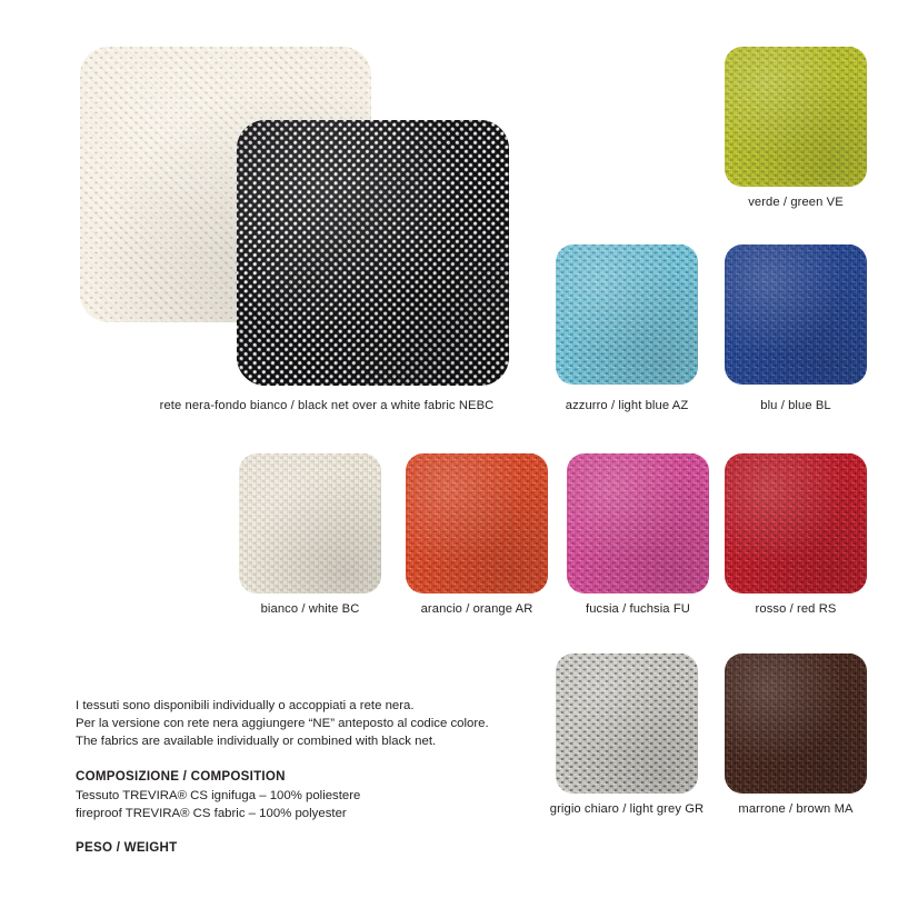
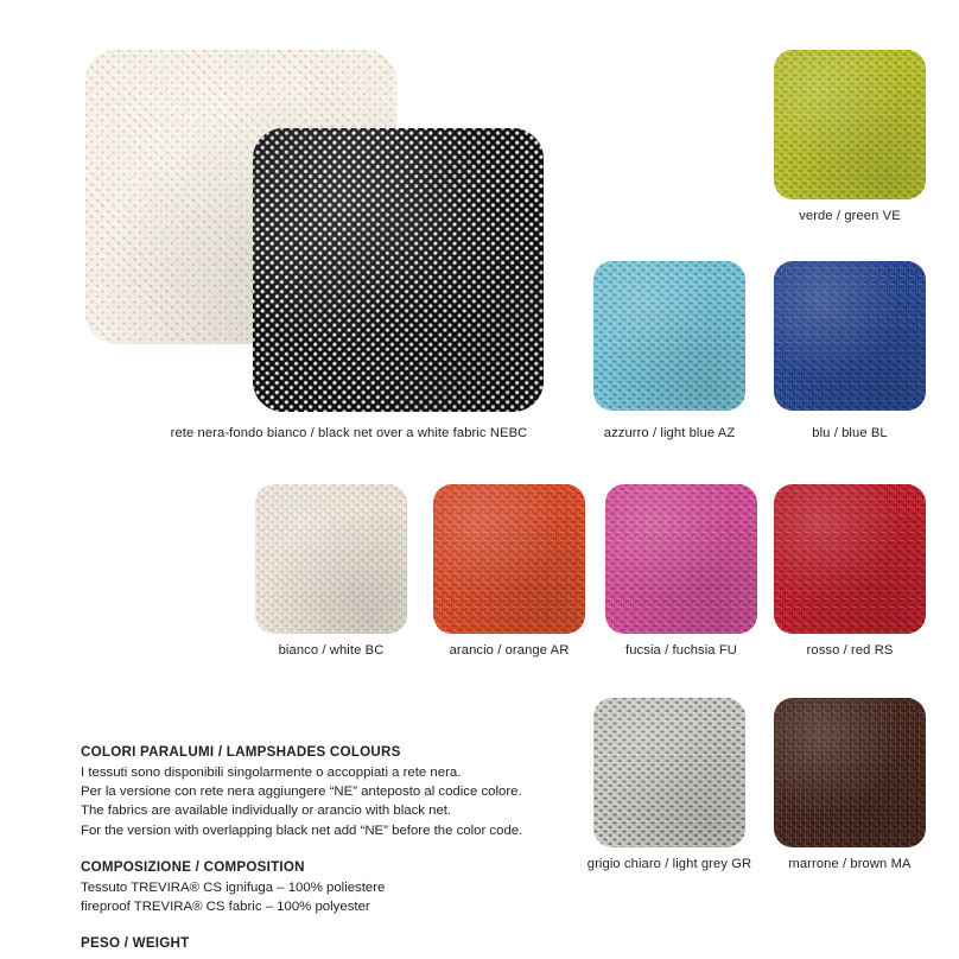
  rete nera-fondo bianco / black net over a white fabric NEBC
  verde / green VE
  azzurro / light blue AZ
  blu / blue BL
  bianco / white BC
  arancio / orange AR
  fucsia / fuchsia FU
  rosso / red RS
  grigio chiaro / light grey GR
  marrone / brown MA
+ COLORI PARALUMI / LAMPSHADES COLOURS
- I tessuti sono disponibili individually o accoppiati a rete nera.
+ I tessuti sono disponibili singolarmente o accoppiati a rete nera.
  Per la versione con rete nera aggiungere “NE” anteposto al codice colore.
- The fabrics are available individually or combined with black net.
+ The fabrics are available individually or arancio with black net.
+ For the version with overlapping black net add “NE” before the color code.
  COMPOSIZIONE / COMPOSITION
  Tessuto TREVIRA® CS ignifuga – 100% poliestere
  fireproof TREVIRA® CS fabric – 100% polyester
  PESO / WEIGHT
